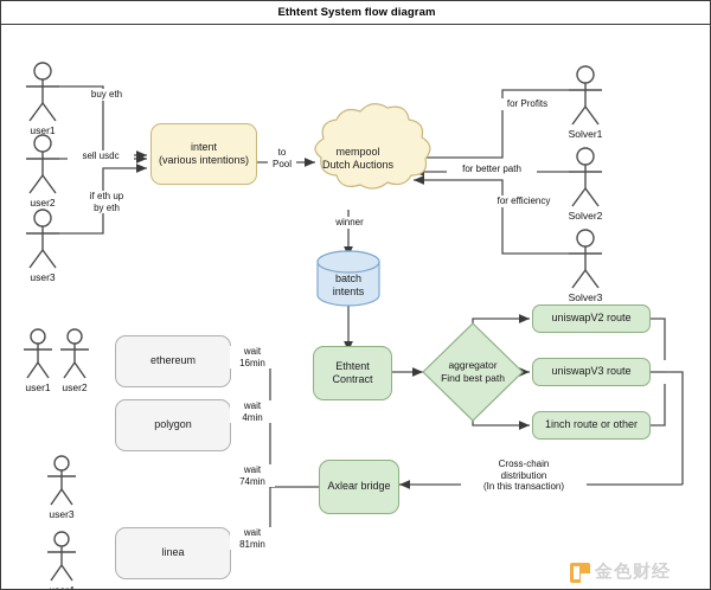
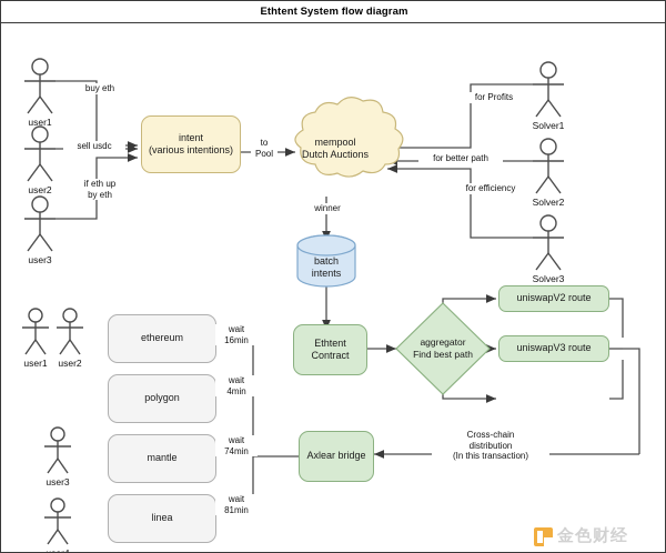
  Ethtent System flow diagram
  intent
  (various intentions)
  mempool
  Dutch Auctions
  batch
  intents
  Ethtent
  Contract
  aggregator
  Find best path
  uniswapV2 route
  uniswapV3 route
- 1inch route or other
  Axlear bridge
  ethereum
  polygon
+ mantle
  linea
  buy eth
  sell usdc
  if eth up
  by eth
  to
  Pool
  winner
  for Profits
  for better path
  for efficiency
  Cross-chain
  distribution
  (In this transaction)
  wait
  16min
  wait
  4min
  wait
  74min
  wait
  81min
  user1
  user2
  user3
  Solver1
  Solver2
  Solver3
  user1
  user2
  user3
  金色财经
